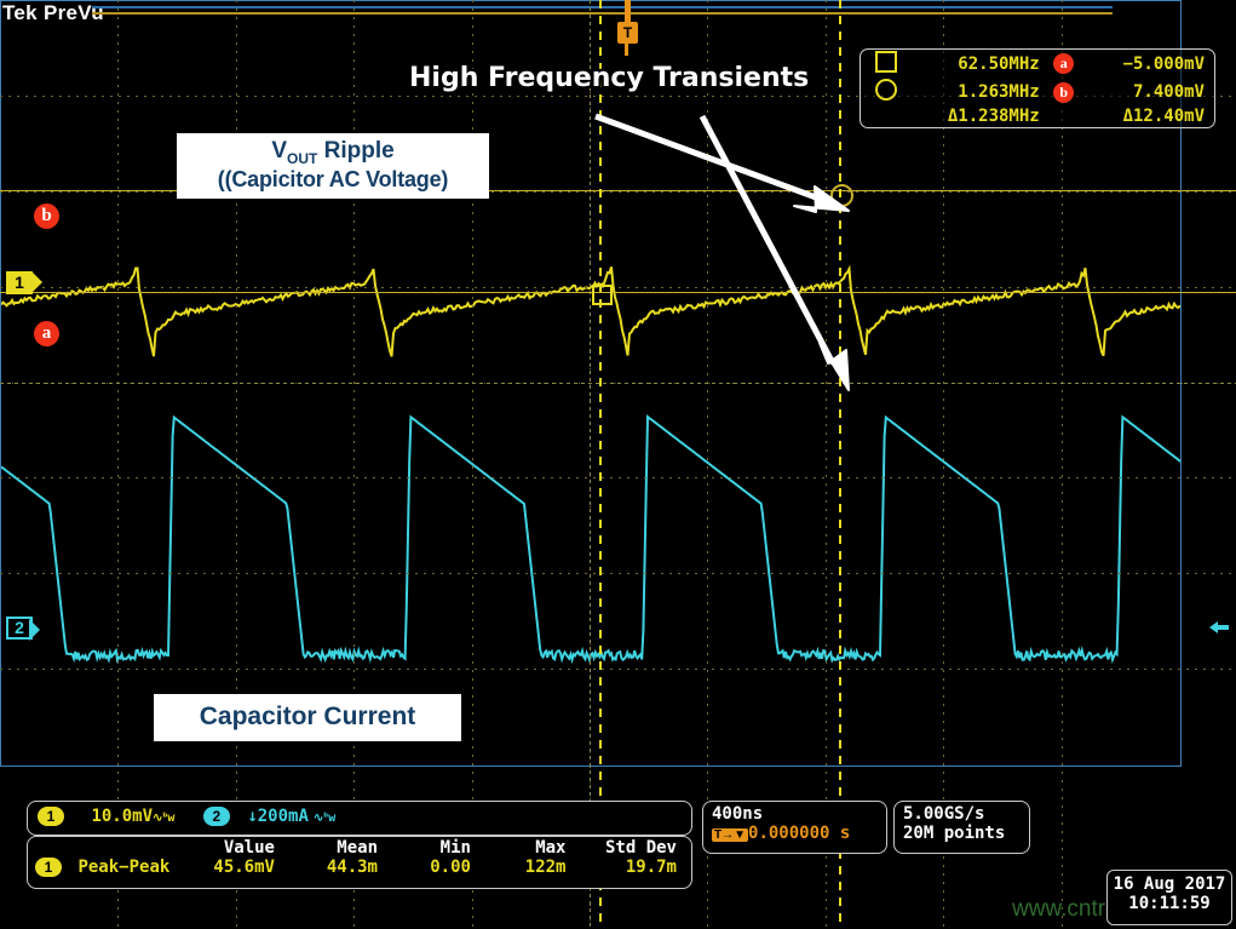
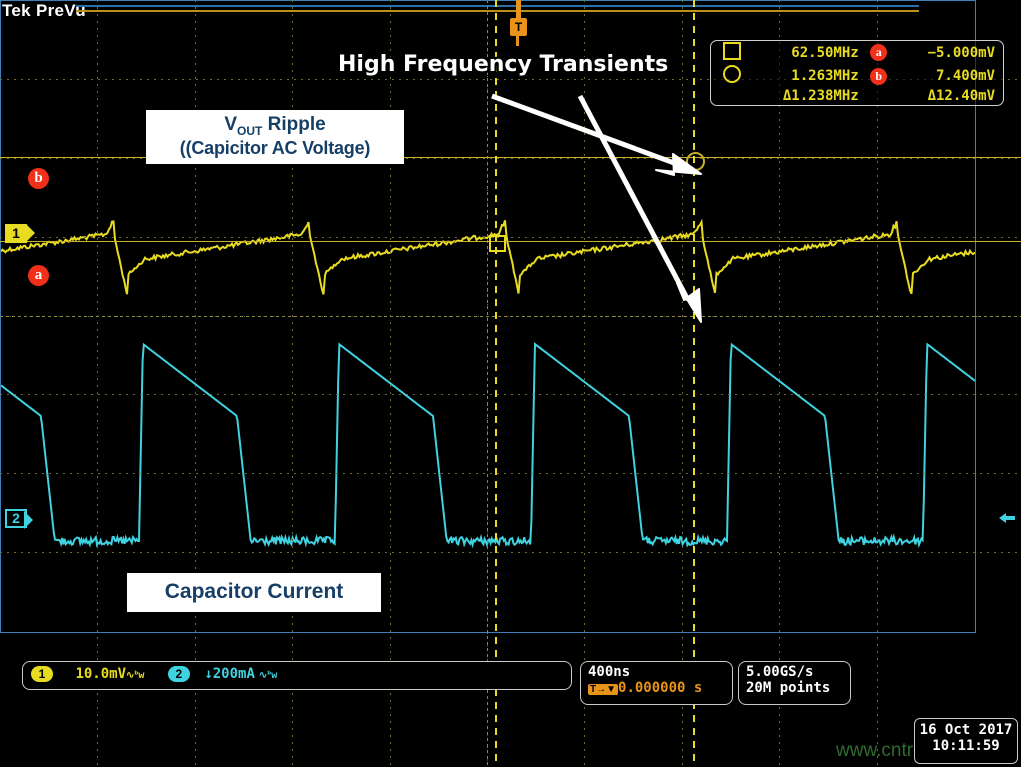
  Tek PreV
  T
  b
  a
  1
  2
  	62.50MHz	a	−5.000mV
  	1.263MHz	b	7.400mV
  	Δ1.238MHz		Δ12.40mV
  High Frequency Transients
  VOUT Ripple
  ((Capicitor AC Voltage)
  Capacitor Current
  1 10.0mV∿ᵇw 2 ↓200mA ∿ᵇw
- 	Value	Mean	Min	Max	Std Dev
- 1 Peak−Peak	45.6mV	44.3m	0.00	122m	19.7m
  400ns
  T→▼ 0.000000 s
  5.00GS/s
  20M points
- 16 Aug 2017
+ 16 Oct 2017
  10:11:59
